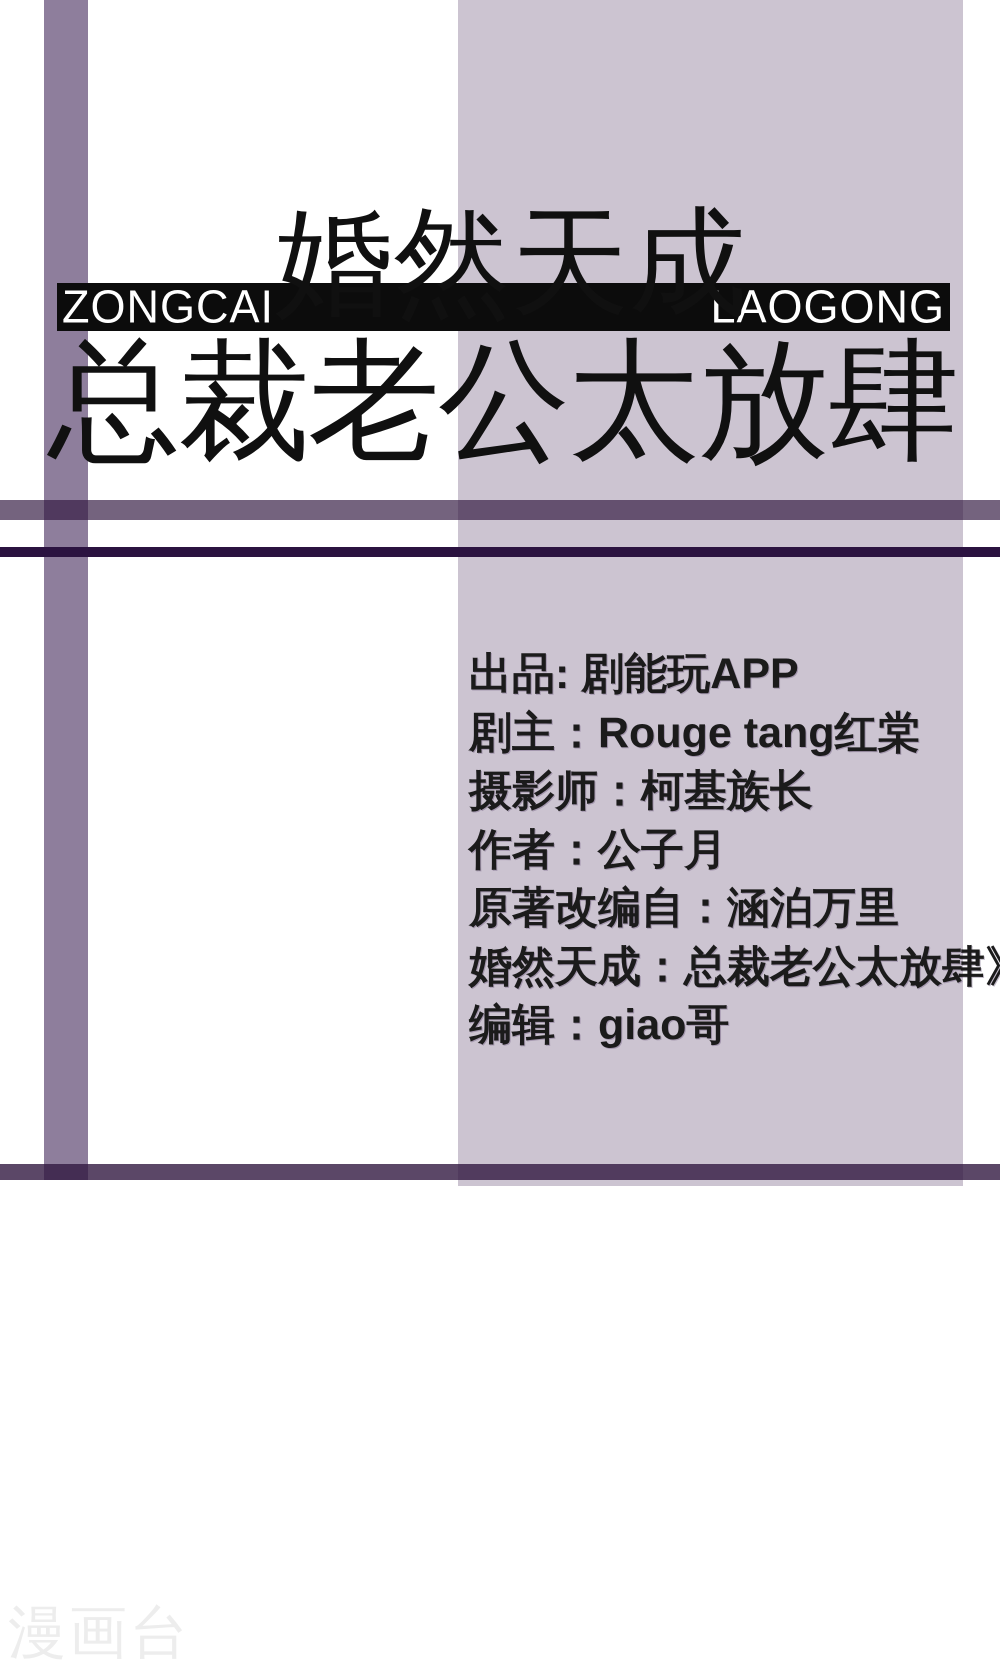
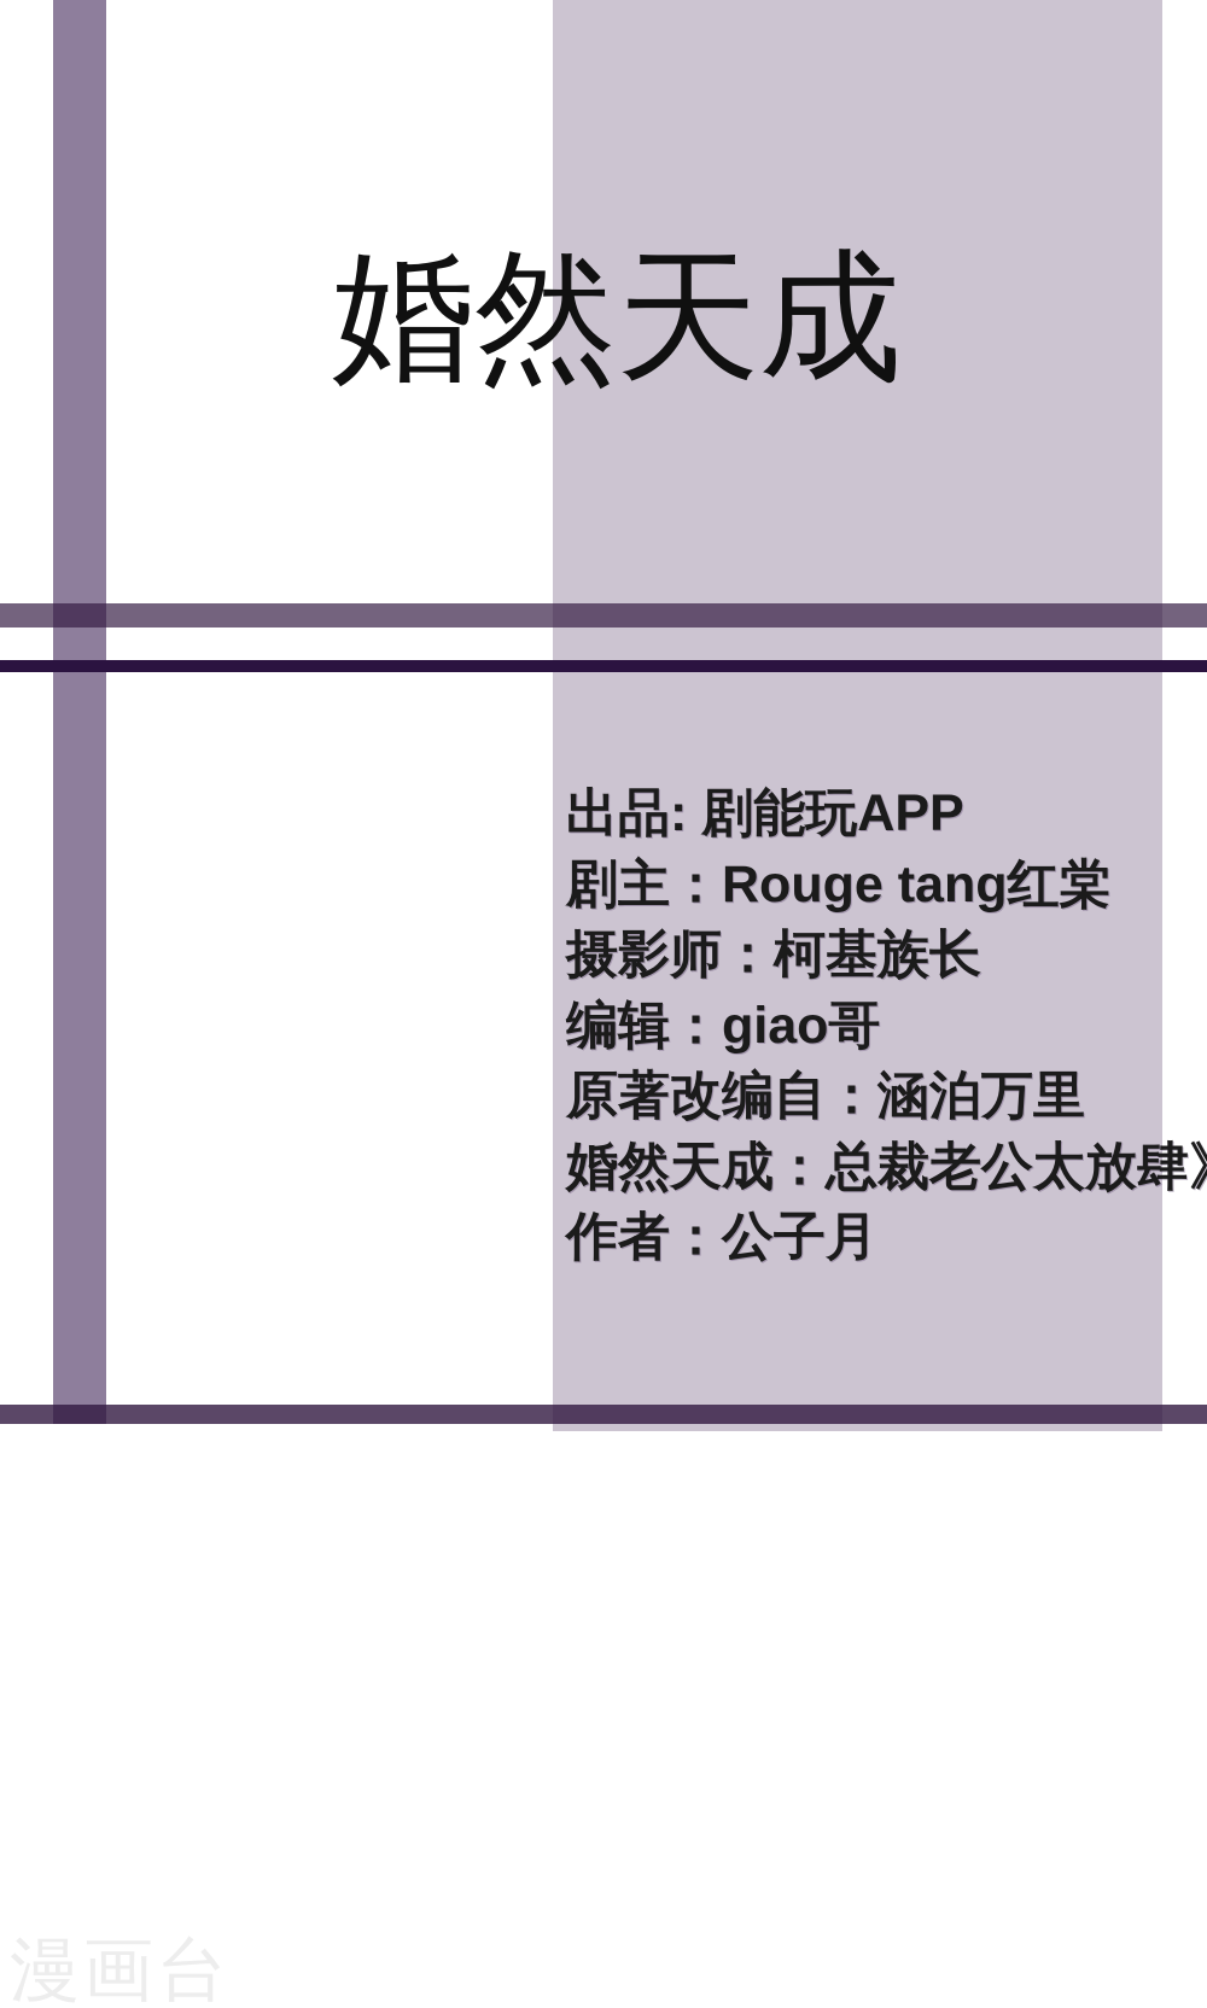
- ZONGCAI
- LAOGONG
  婚然天成
- 总裁老公太放肆
  出品: 剧能玩APP
  剧主：Rouge tang红棠
  摄影师：柯基族长
- 作者：公子月
+ 编辑：giao哥
  原著改编自：涵泊万里
  婚然天成：总裁老公太放肆
- 编辑：giao哥
+ 作者：公子月
